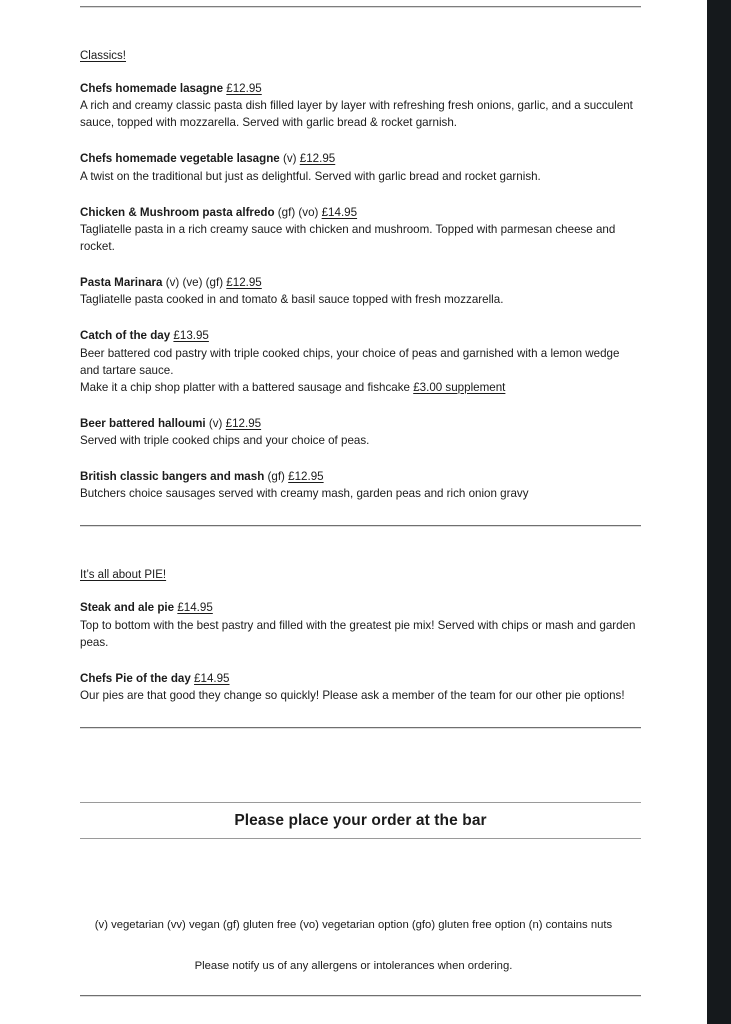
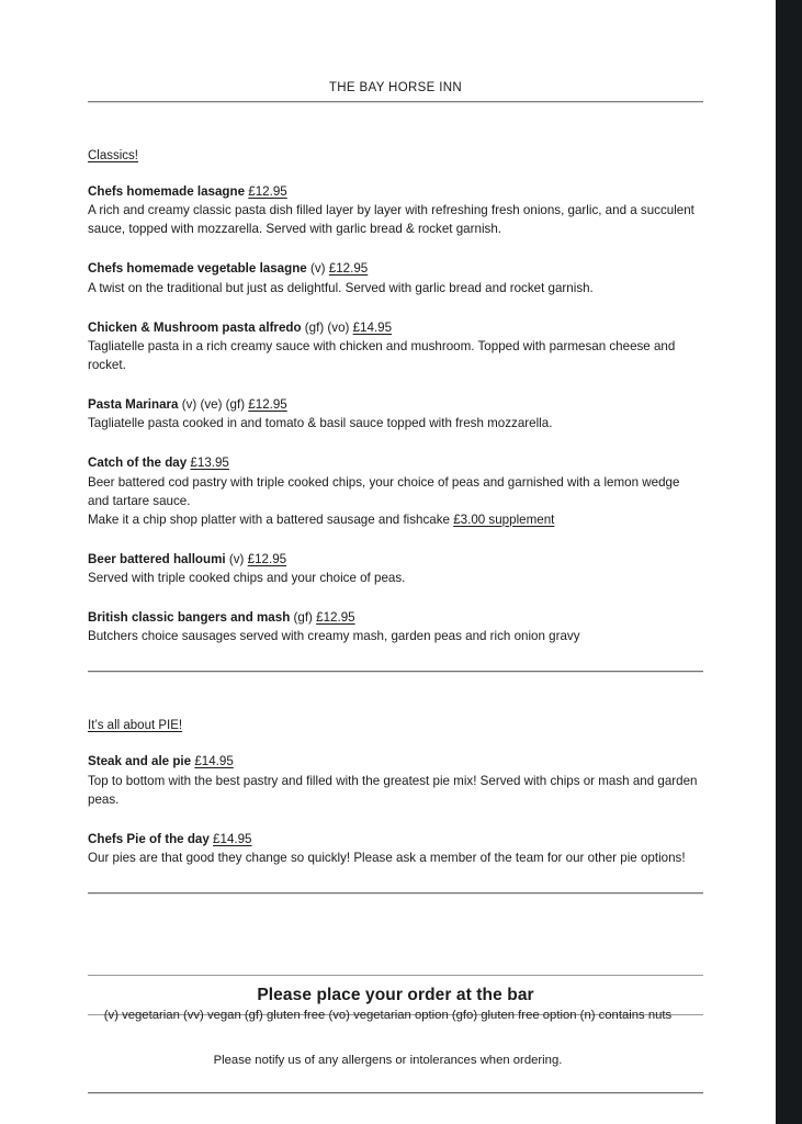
+ THE BAY HORSE INN
  Classics!
  Chefs homemade lasagne £12.95
  A rich and creamy classic pasta dish filled layer by layer with refreshing fresh onions, garlic, and a succulent sauce, topped with mozzarella. Served with garlic bread & rocket garnish.
  Chefs homemade vegetable lasagne (v) £12.95
  A twist on the traditional but just as delightful. Served with garlic bread and rocket garnish.
  Chicken & Mushroom pasta alfredo (gf) (vo) £14.95
  Tagliatelle pasta in a rich creamy sauce with chicken and mushroom. Topped with parmesan cheese and rocket.
  Pasta Marinara (v) (ve) (gf) £12.95
  Tagliatelle pasta cooked in and tomato & basil sauce topped with fresh mozzarella.
  Catch of the day £13.95
  Beer battered cod pastry with triple cooked chips, your choice of peas and garnished with a lemon wedge and tartare sauce.
  Make it a chip shop platter with a battered sausage and fishcake £3.00 supplement
  Beer battered halloumi (v) £12.95
  Served with triple cooked chips and your choice of peas.
  British classic bangers and mash (gf) £12.95
  Butchers choice sausages served with creamy mash, garden peas and rich onion gravy
  It’s all about PIE!
  Steak and ale pie £14.95
  Top to bottom with the best pastry and filled with the greatest pie mix! Served with chips or mash and garden peas.
  Chefs Pie of the day £14.95
  Our pies are that good they change so quickly! Please ask a member of the team for our other pie options!
  Please place your order at the bar
  (v) vegetarian (vv) vegan (gf) gluten free (vo) vegetarian option (gfo) gluten free option (n) contains nuts
  Please notify us of any allergens or intolerances when ordering.
